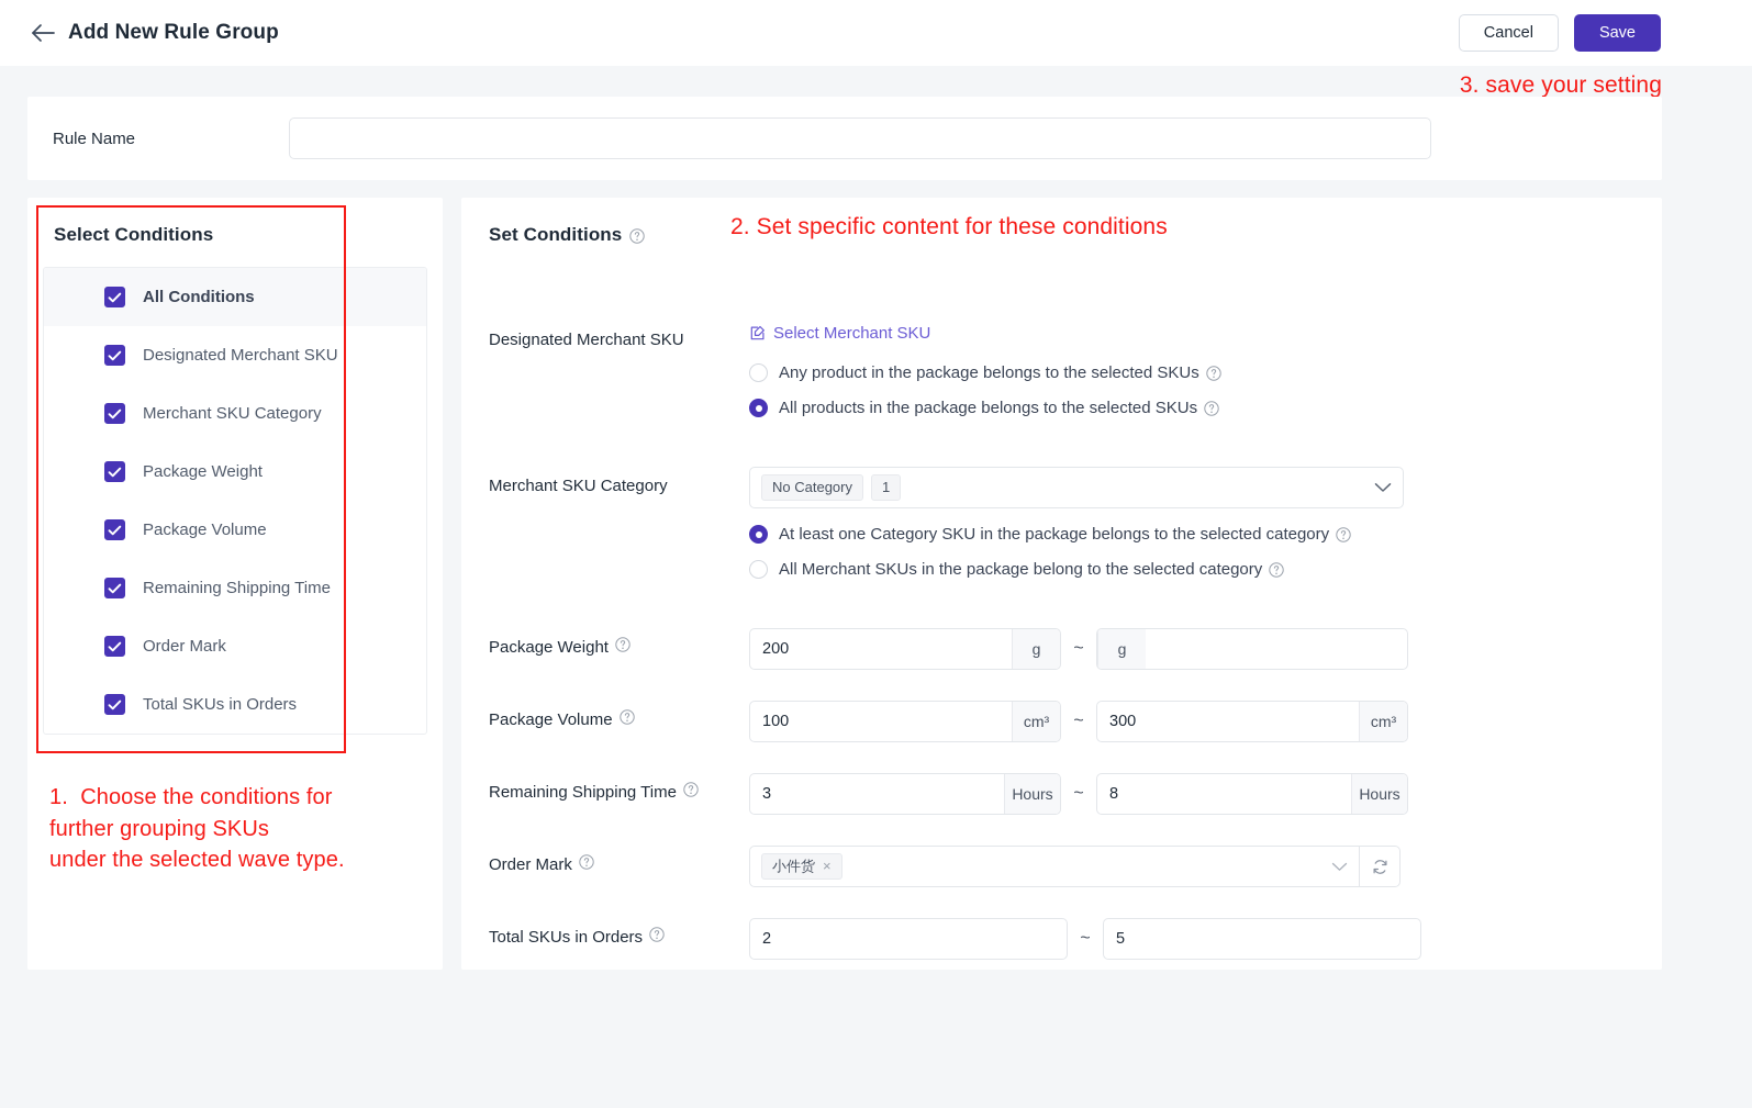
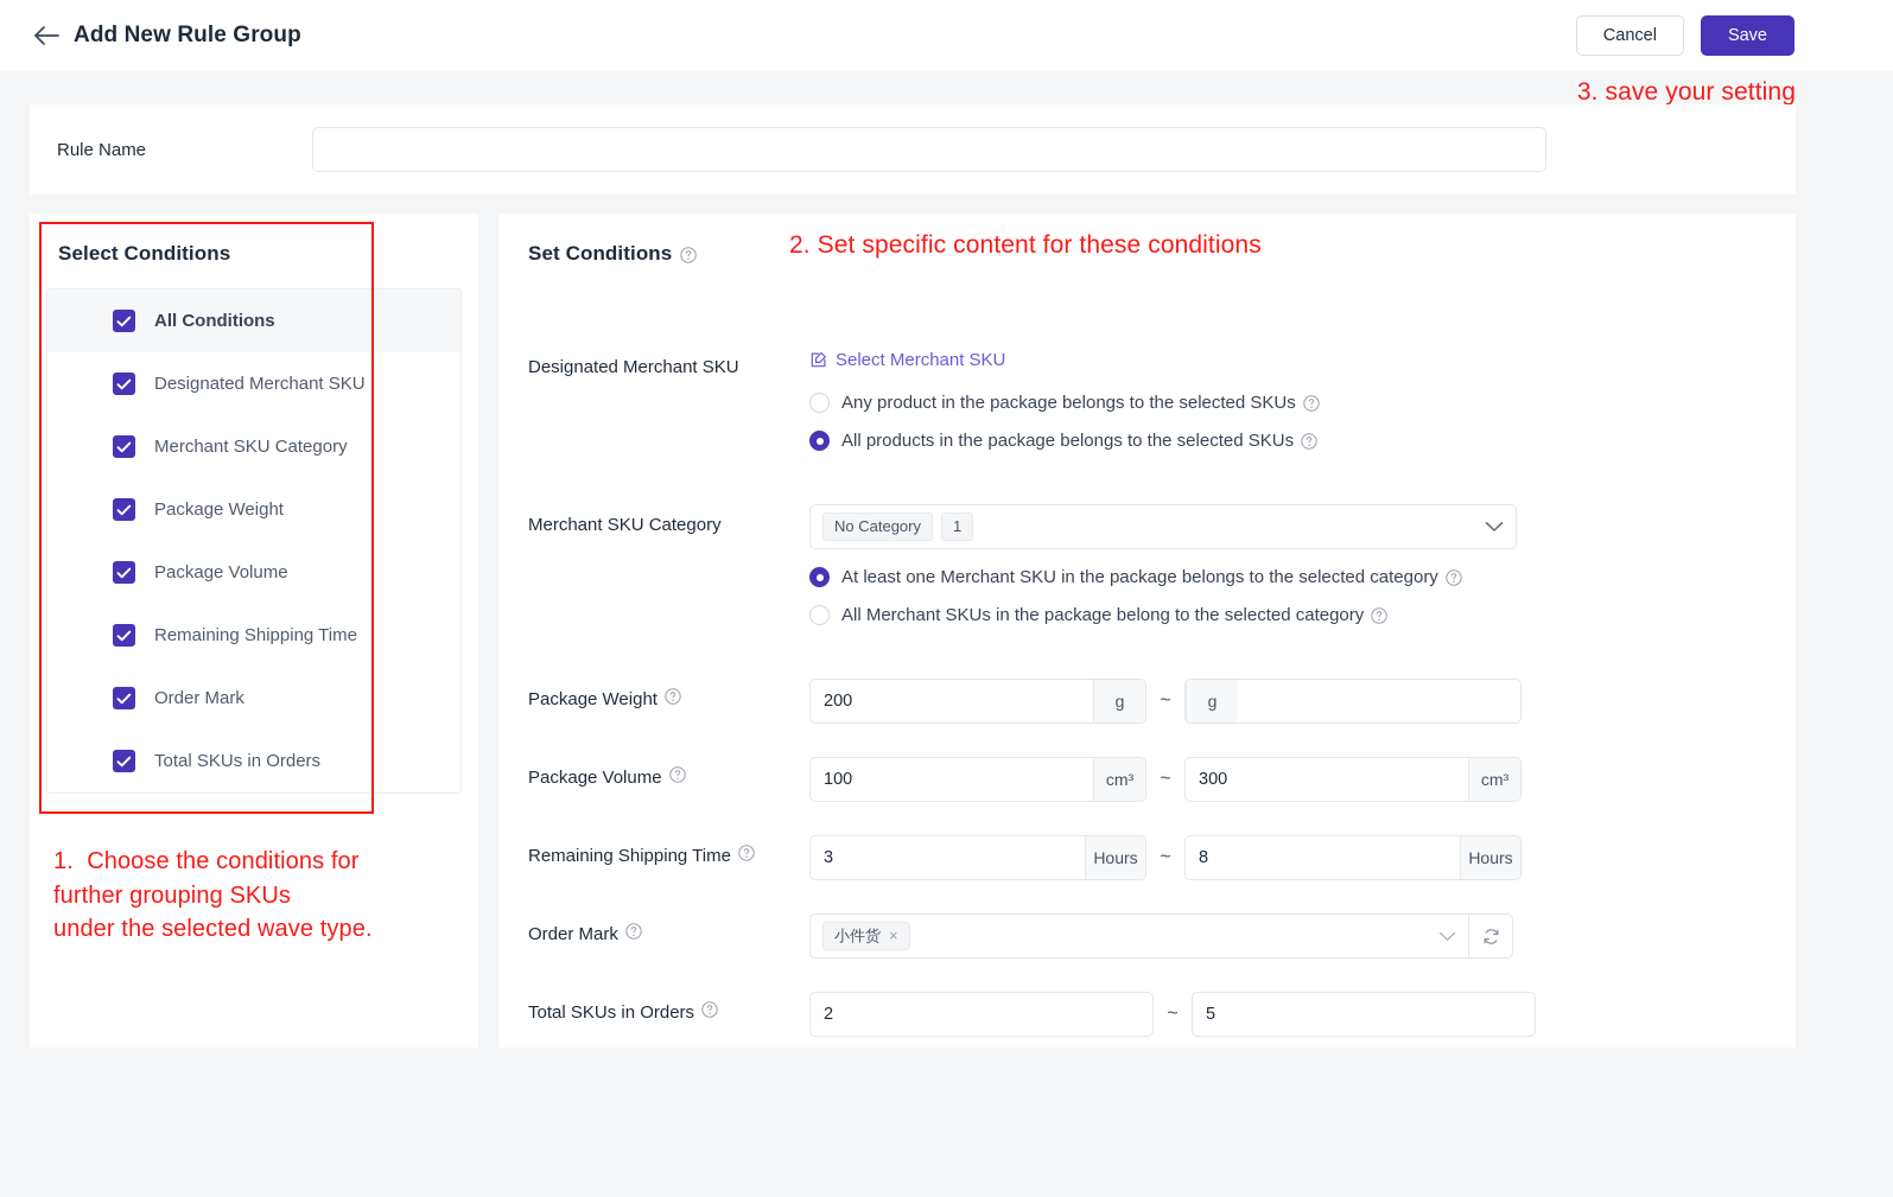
  Add New Rule Group
  Cancel
  Save
  3. save your setting
  Rule Name
  Select Conditions
  All Conditions
  Designated Merchant SKU
  Merchant SKU Category
  Package Weight
  Package Volume
  Remaining Shipping Time
  Order Mark
  Total SKUs in Orders
  1. Choose the conditions for
  further grouping SKUs
  under the selected wave type.
  Set Conditions
  Designated Merchant SKU
  Select Merchant SKU
  Any product in the package belongs to the selected SKUs
  All products in the package belongs to the selected SKUs
  Merchant SKU Category
  No Category
  1
- At least one Category SKU in the package belongs to the selected category
+ At least one Merchant SKU in the package belongs to the selected category
  All Merchant SKUs in the package belong to the selected category
  Package Weight
  200
  g
  ~
  g
  Package Volume
  100
  cm³
  ~
  300
  cm³
  Remaining Shipping Time
  3
  Hours
  ~
  8
  Hours
  Order Mark
  小件货
  ×
  Total SKUs in Orders
  2
  ~
  5
  2. Set specific content for these conditions
